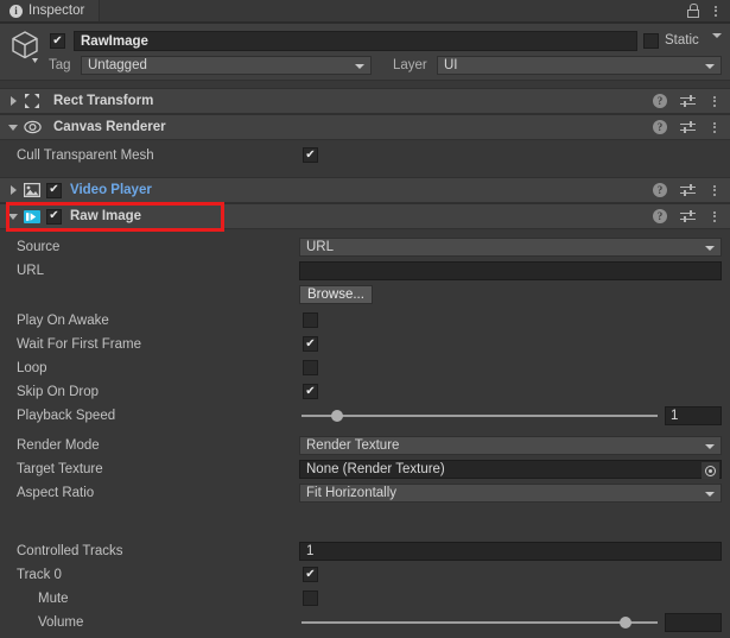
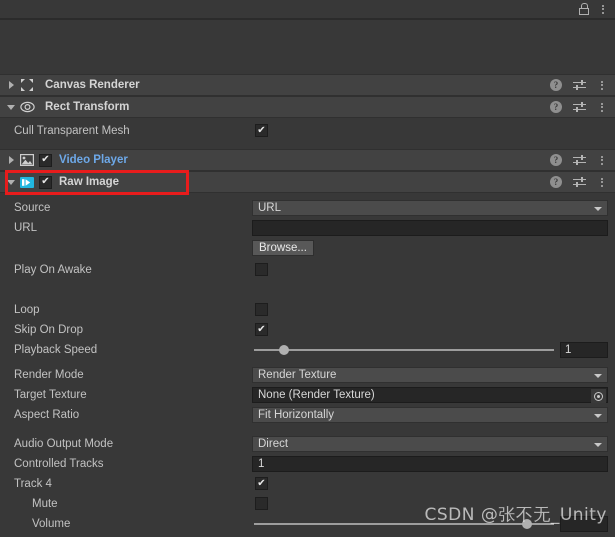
- i
- Inspector
- RawImage
- Static
- Tag
- Untagged
- Layer
- UI
- Rect Transform
+ Canvas Renderer
  ?
- Canvas Renderer
+ Rect Transform
  ?
  Cull Transparent Mesh
  Video Player
  ?
  Raw Image
  ?
  Source
  URL
  URL
  Browse...
  Play On Awake
- Wait For First Frame
  Loop
  Skip On Drop
  Playback Speed
  1
  Render Mode
  Render Texture
  Target Texture
  None (Render Texture)
  Aspect Ratio
  Fit Horizontally
+ Audio Output Mode
+ Direct
  Controlled Tracks
  1
- Track 0
+ Track 4
  Mute
  Volume
+ CSDN @张不无_Unity
